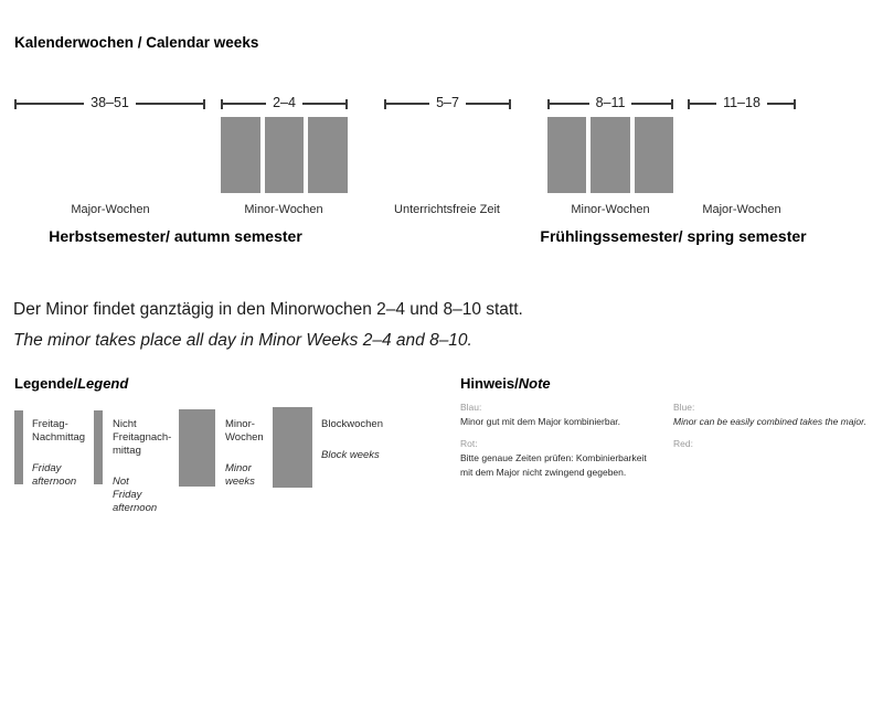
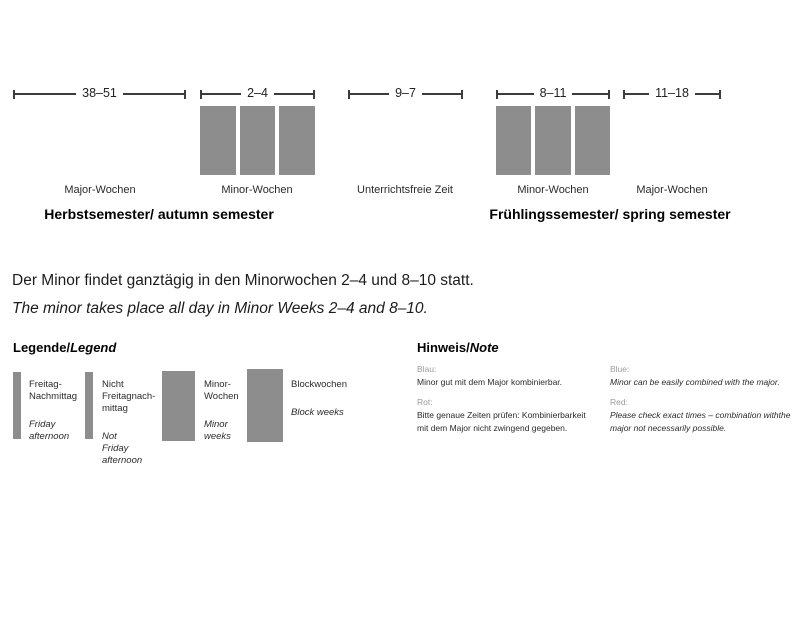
- Kalenderwochen / Calendar weeks
  38–51
  2–4
- 5–7
+ 9–7
  8–11
  11–18
  Major-Wochen
  Minor-Wochen
  Unterrichtsfreie Zeit
  Minor-Wochen
  Major-Wochen
  Herbstsemester/ autumn semester
  Frühlingssemester/ spring semester
  Der Minor findet ganztägig in den Minorwochen 2–4 und 8–10 statt.
  The minor takes place all day in Minor Weeks 2–4 and 8–10.
  Legende/Legend
  Freitag-
  Nachmittag
  Friday
  afternoon
  Nicht
  Freitagnach-
  mittag
  Not
  Friday
  afternoon
  Minor-
  Wochen
  Minor
  weeks
  Blockwochen
  Block weeks
  Hinweis/Note
  Blau:
  Minor gut mit dem Major kombinierbar.
  Rot:
  Bitte genaue Zeiten prüfen: Kombinierbarkeit
  mit dem Major nicht zwingend gegeben.
  Blue:
- Minor can be easily combined takes the major.
+ Minor can be easily combined with the major.
  Red:
+ Please check exact times – combination withthe
+ major not necessarily possible.
